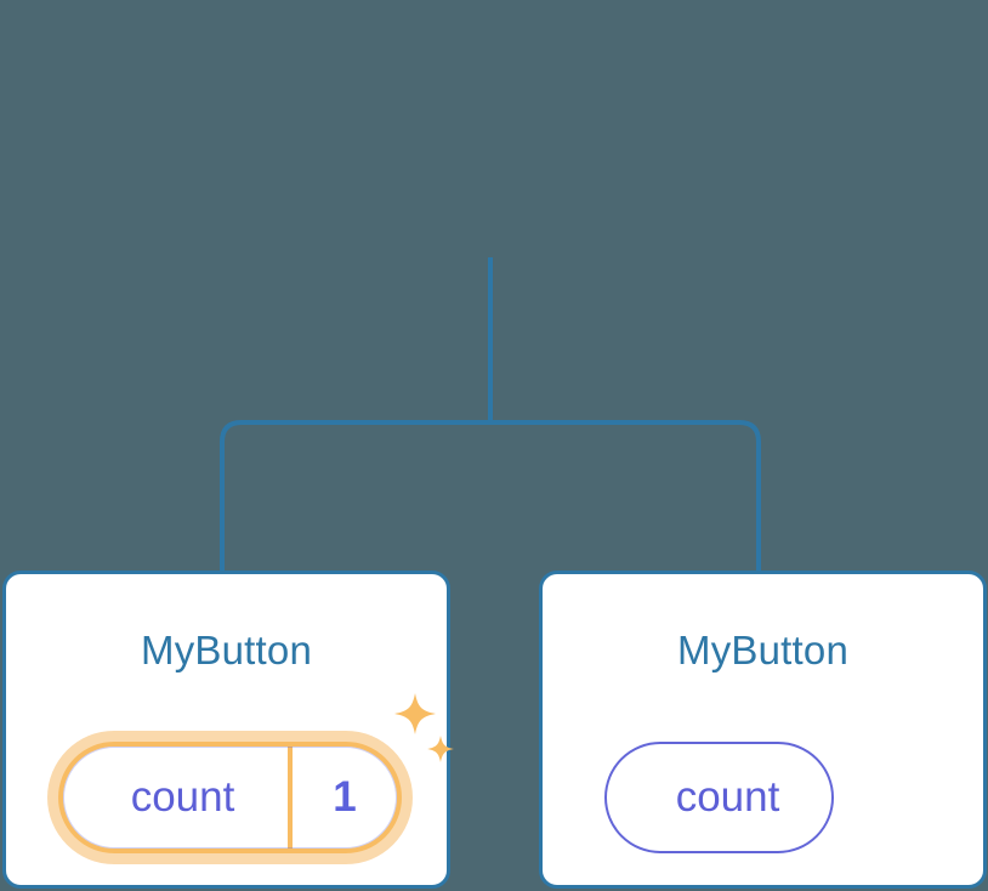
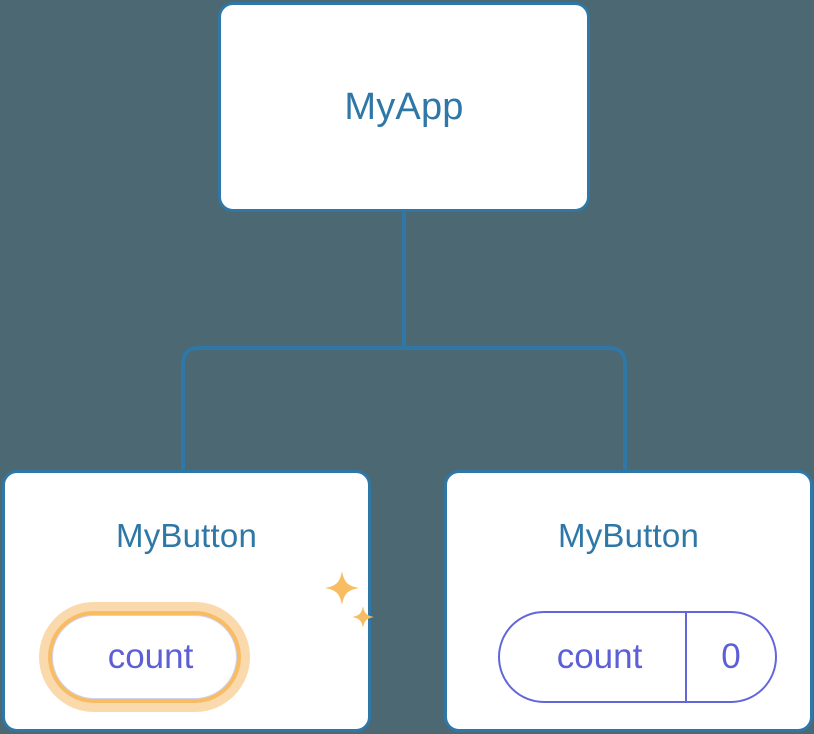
+ MyApp
  MyButton
  count
- 1
  MyButton
  count
+ 0
